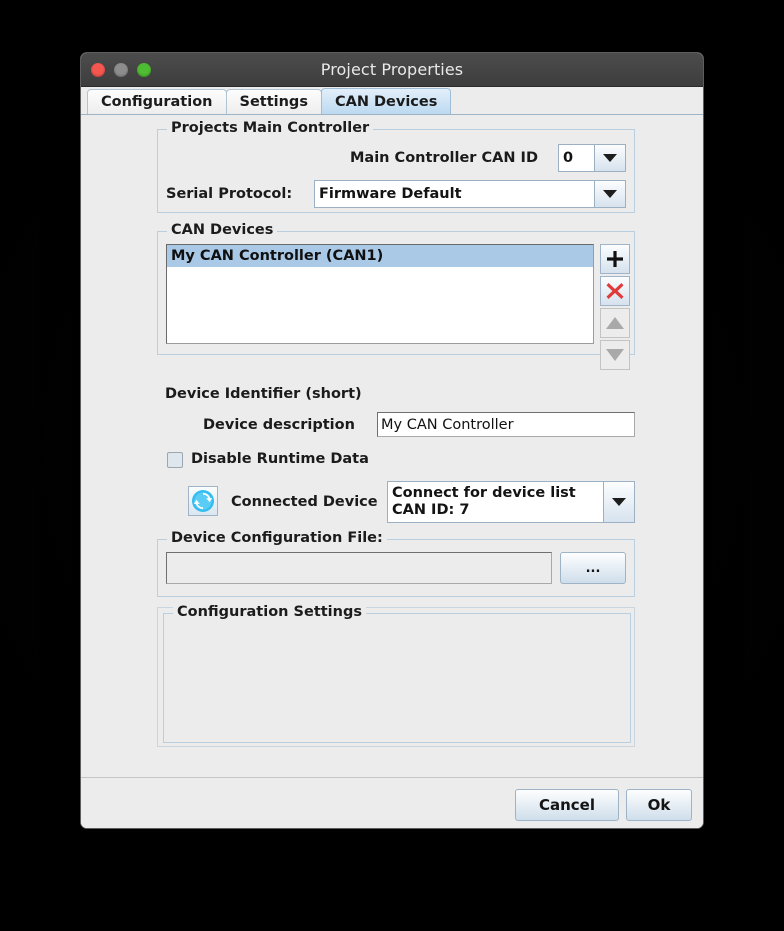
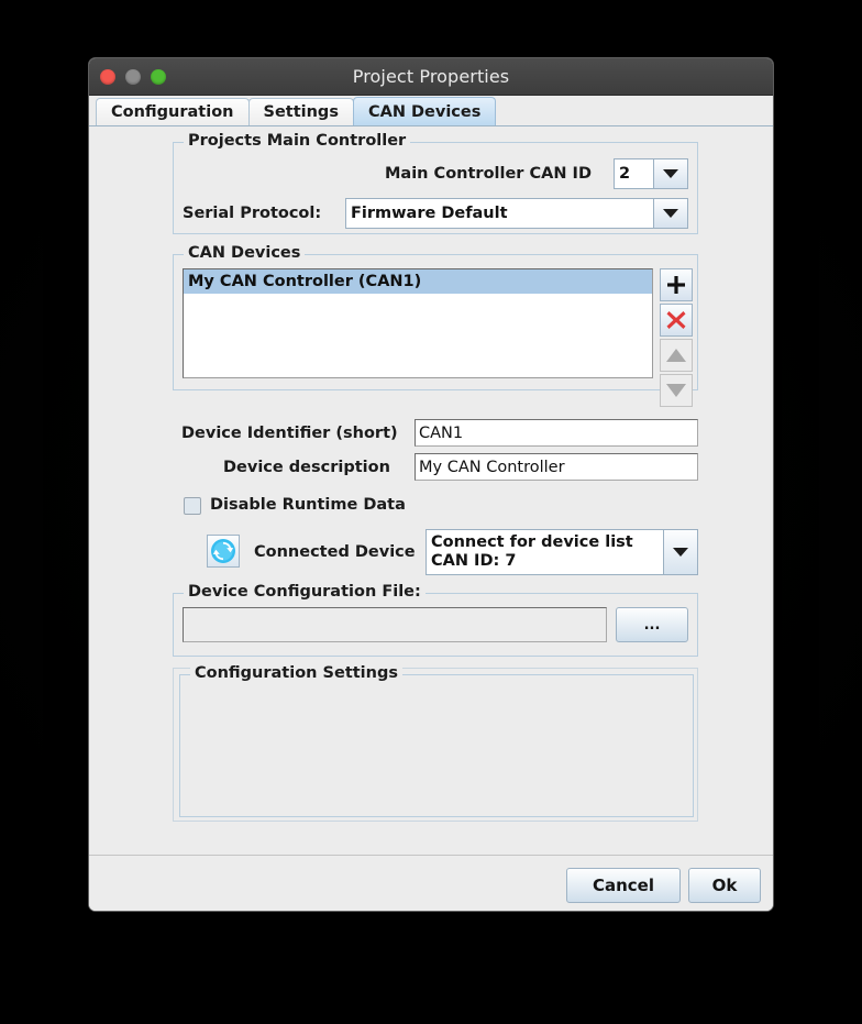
  Project Properties
  Configuration
  Settings
  CAN Devices
  Projects Main Controller
  Main Controller CAN ID
- 0
+ 2
  Serial Protocol:
  Firmware Default
  CAN Devices
  My CAN Controller (CAN1)
  Device Identifier (short)
+ CAN1
  Device description
  My CAN Controller
  Disable Runtime Data
  Connected Device
  Connect for device list
  CAN ID: 7
  Device Configuration File:
  ...
  Configuration Settings
  Cancel
  Ok
